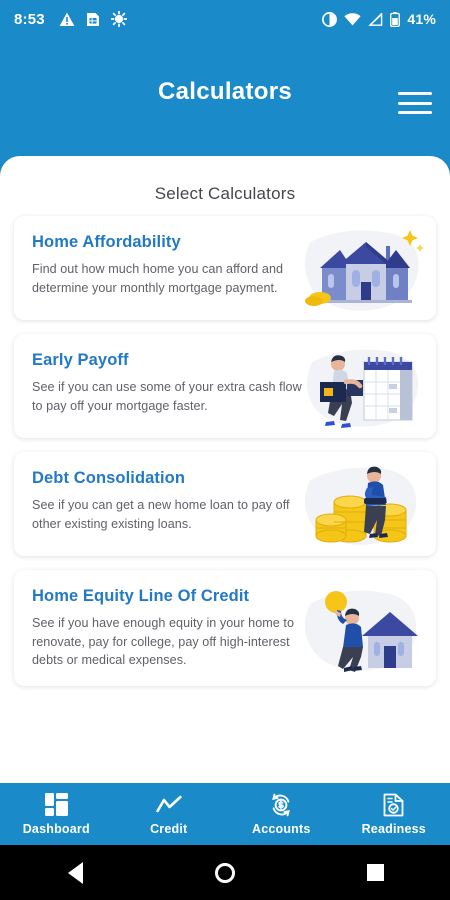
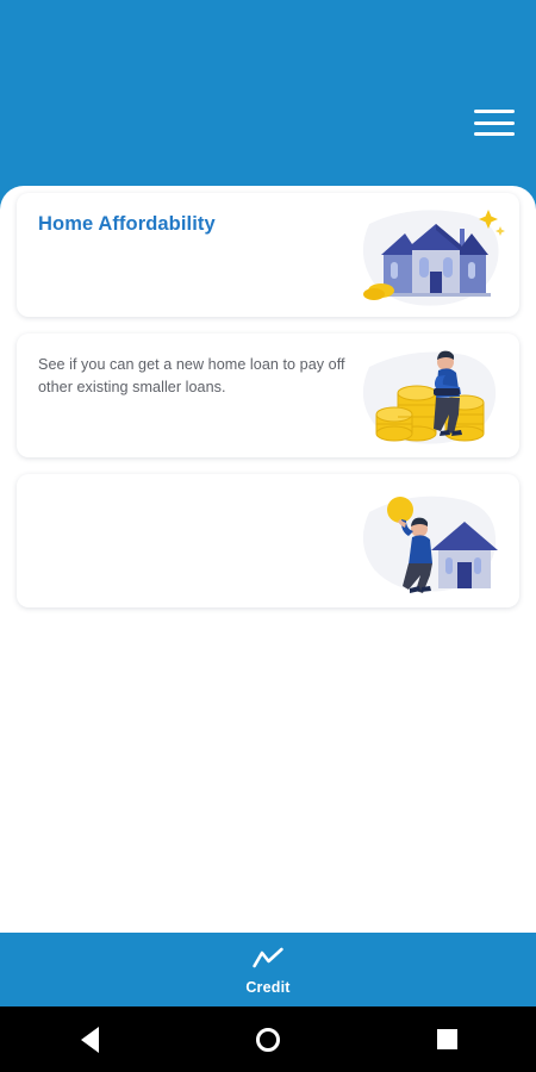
- 8:53
- 41%
- Calculators
- Select Calculators
  Home Affordability
- Find out how much home you can afford and determine your monthly mortgage payment.
- Early Payoff
- See if you can use some of your extra cash flow to pay off your mortgage faster.
- Debt Consolidation
- See if you can get a new home loan to pay off other existing existing loans.
+ See if you can get a new home loan to pay off other existing smaller loans.
- Home Equity Line Of Credit
- See if you have enough equity in your home to renovate, pay for college, pay off high-interest debts or medical expenses.
- Dashboard
  Credit
- Accounts
- Readiness
